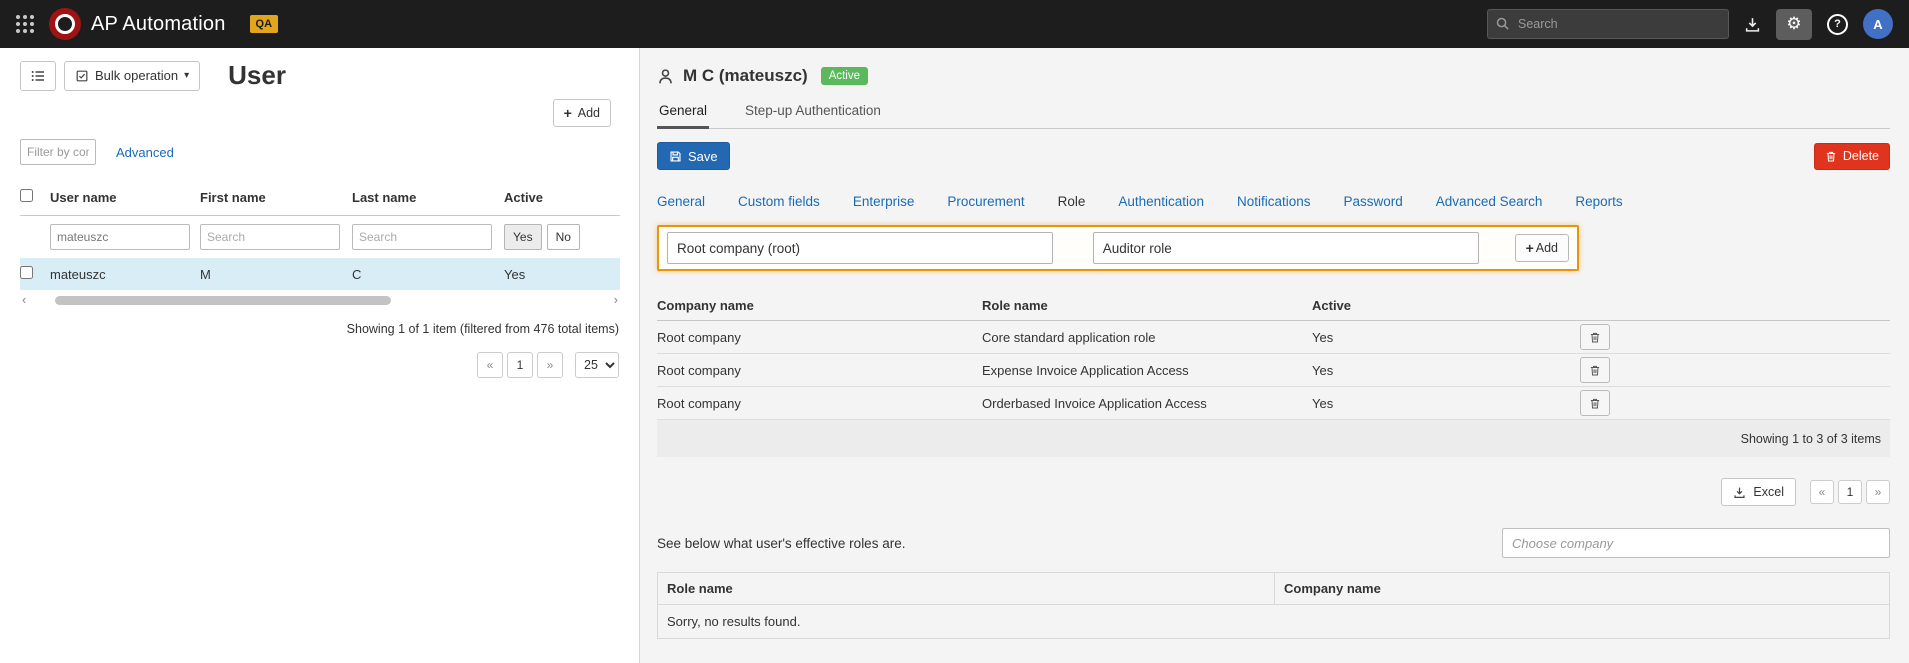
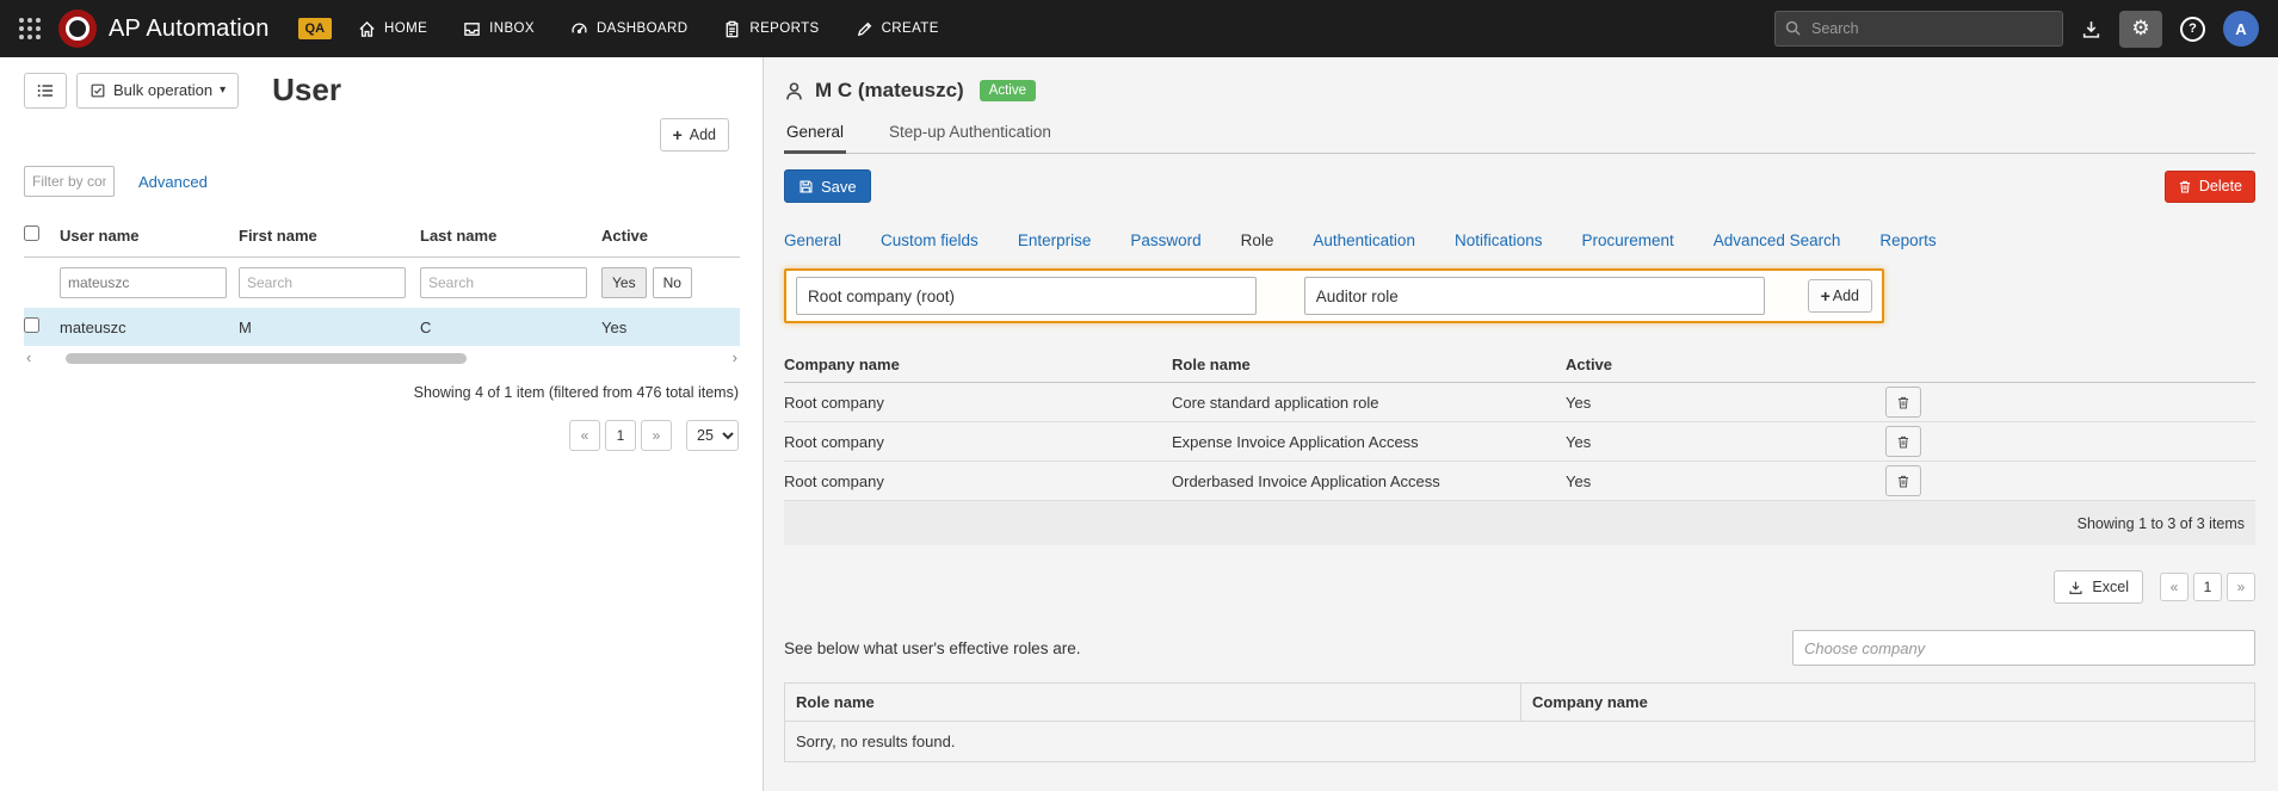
  AP Automation
  QA
+ HOME
+ INBOX
+ DASHBOARD
+ REPORTS
+ CREATE
  Search
  ⚙
  ?
  A
  Bulk operation
  ▾
  User
  +
  Add
  Filter by co
  Advanced
  User name
  First name
  Last name
  Active
  mateuszc
  Search
  Search
  Yes
  No
  mateuszc
  M
  C
  Yes
  ‹
  ›
- Showing 1 of 1 item (filtered from 476 total items)
+ Showing 4 of 1 item (filtered from 476 total items)
  «
  1
  »
  25
  M C (mateuszc)
  Active
  General
  Step-up Authentication
  Save
  Delete
  General
  Custom fields
  Enterprise
- Procurement
+ Password
  Role
  Authentication
  Notifications
- Password
+ Procurement
  Advanced Search
  Reports
  Root company (root)
  Auditor role
  +
  Add
  Company name
  Role name
  Active
  Root company
  Core standard application role
  Yes
  Root company
  Expense Invoice Application Access
  Yes
  Root company
  Orderbased Invoice Application Access
  Yes
  Showing 1 to 3 of 3 items
  Excel
  «
  1
  »
  See below what user's effective roles are.
  Choose company
  Role name	Company name
  Sorry, no results found.
